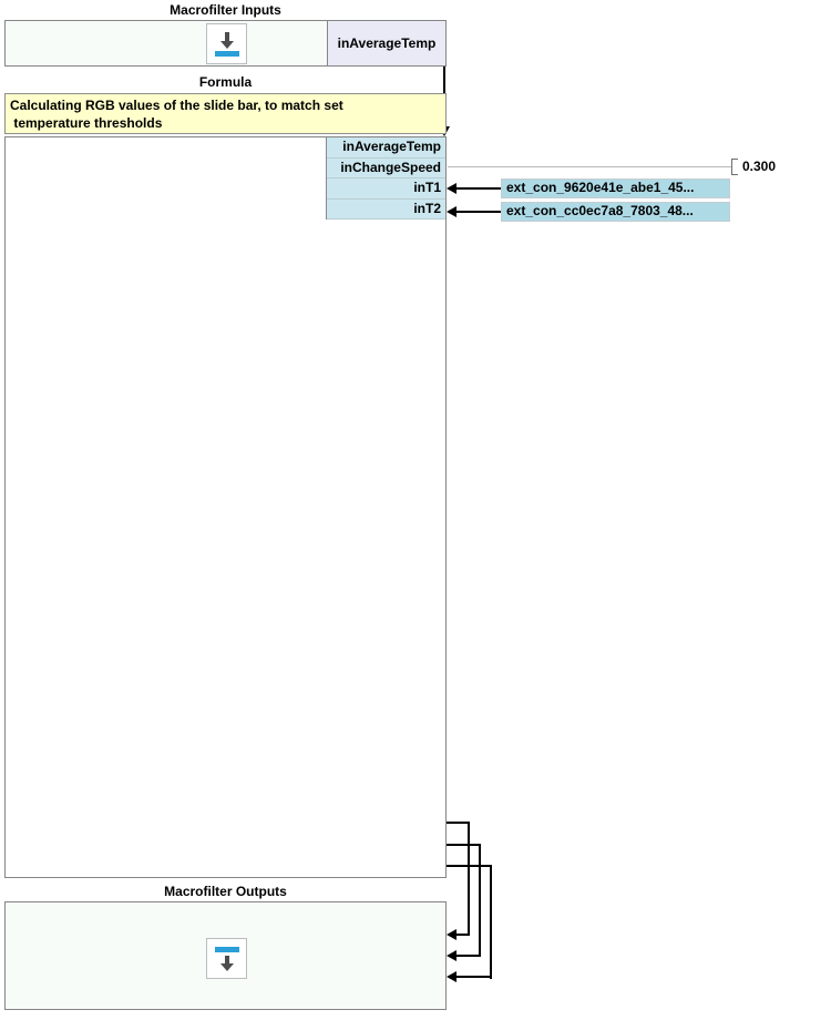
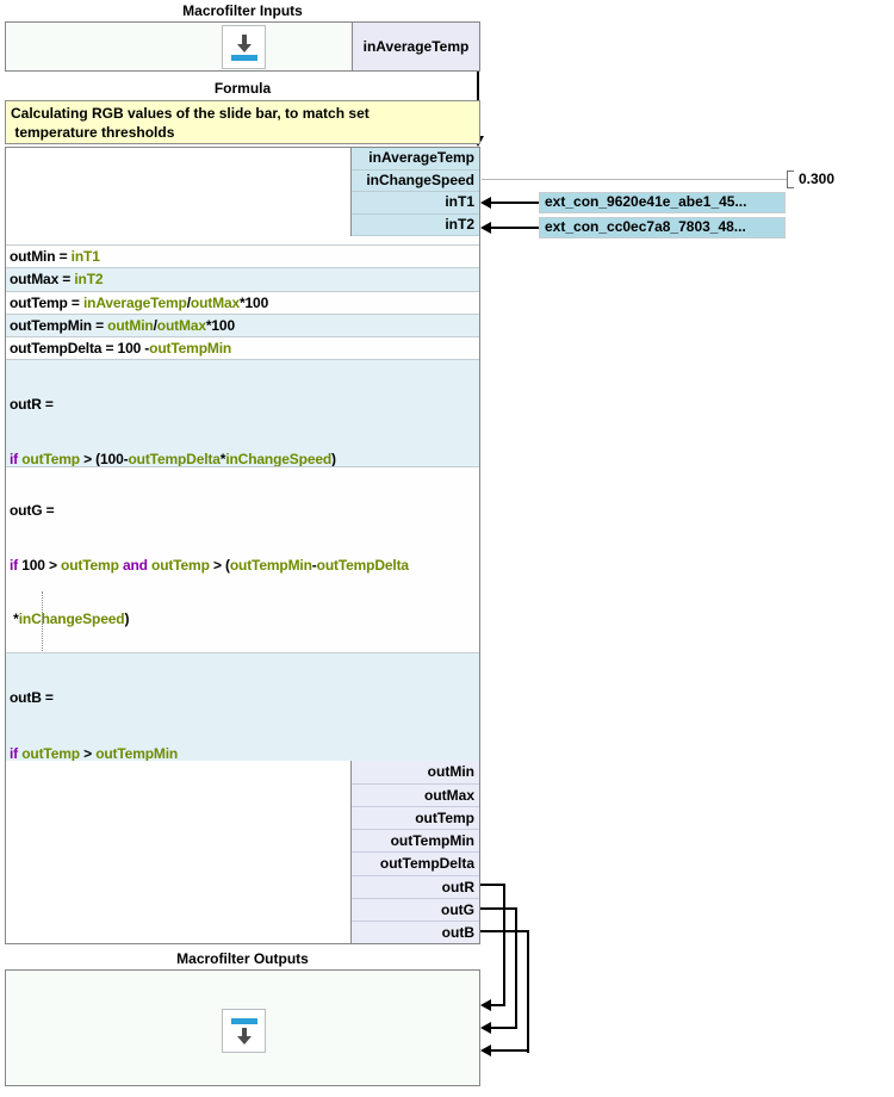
  Macrofilter Inputs
  inAverageTemp
  Formula
  Calculating RGB values of the slide bar, to match set
  temperature thresholds
  inAverageTemp
  inChangeSpeed
  inT1
  inT2
+ outMin = inT1
+ outMax = inT2
+ outTemp = inAverageTemp/outMax*100
+ outTempMin = outMin/outMax*100
+ outTempDelta = 100 -outTempMin
+ outR =
+ if outTemp > (100-outTempDelta*inChangeSpeed)
+ outG =
+ if 100 > outTemp and outTemp > (outTempMin-outTempDelta
+ *inChangeSpeed)
+ outB =
+ if outTemp > outTempMin
+ outMin
+ outMax
+ outTemp
+ outTempMin
+ outTempDelta
+ outR
+ outG
+ outB
  0.300
  ext_con_9620e41e_abe1_45...
  ext_con_cc0ec7a8_7803_48...
  Macrofilter Outputs
